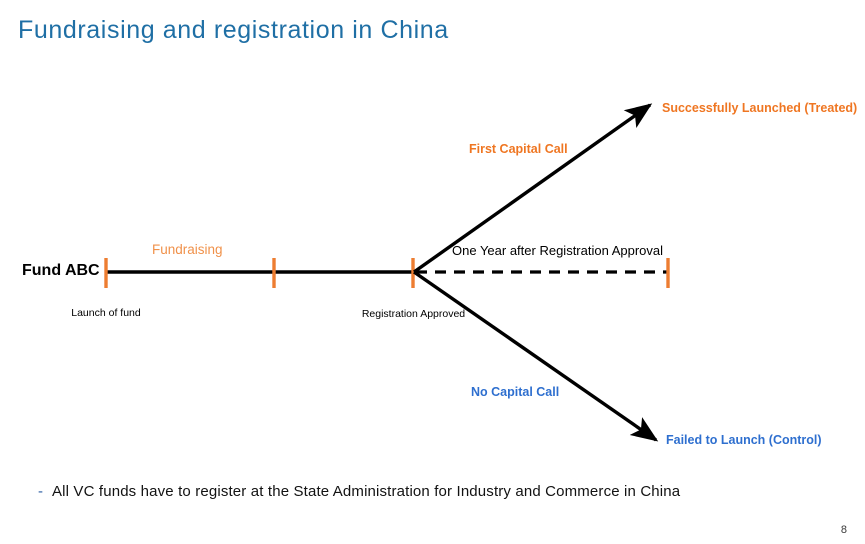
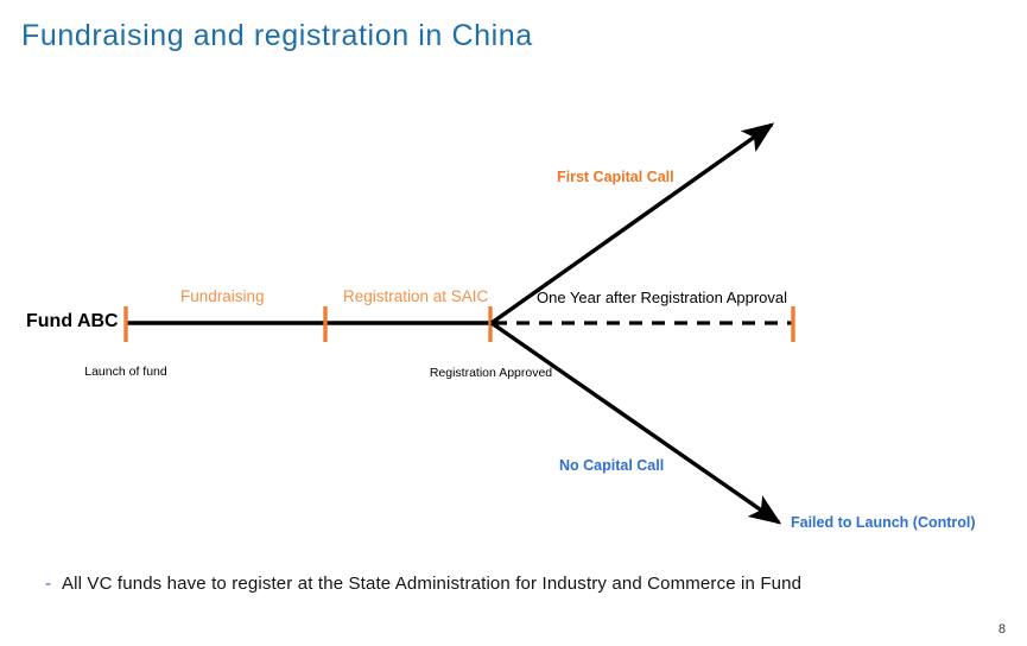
  Fundraising and registration in China
  Fund ABC
  Fundraising
+ Registration at SAIC
  One Year after Registration Approval
  Launch of fund
  Registration Approved
  First Capital Call
- Successfully Launched (Treated)
  No Capital Call
  Failed to Launch (Control)
  -
- All VC funds have to register at the State Administration for Industry and Commerce in China
+ All VC funds have to register at the State Administration for Industry and Commerce in Fund
  8
